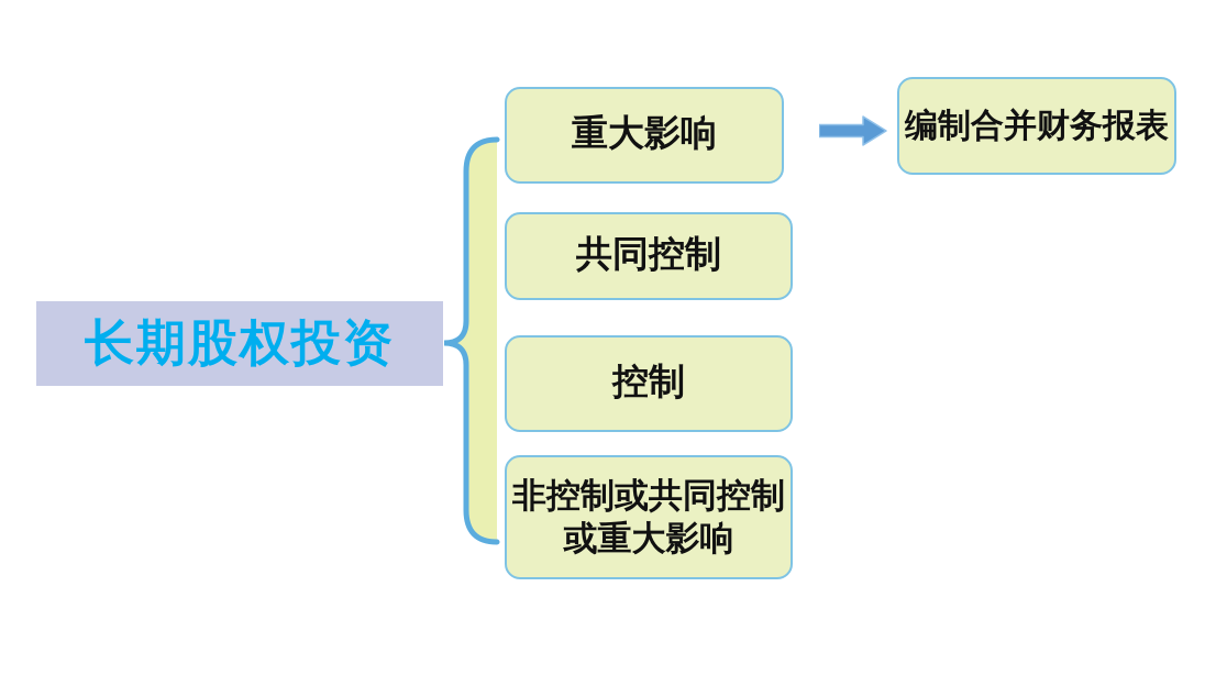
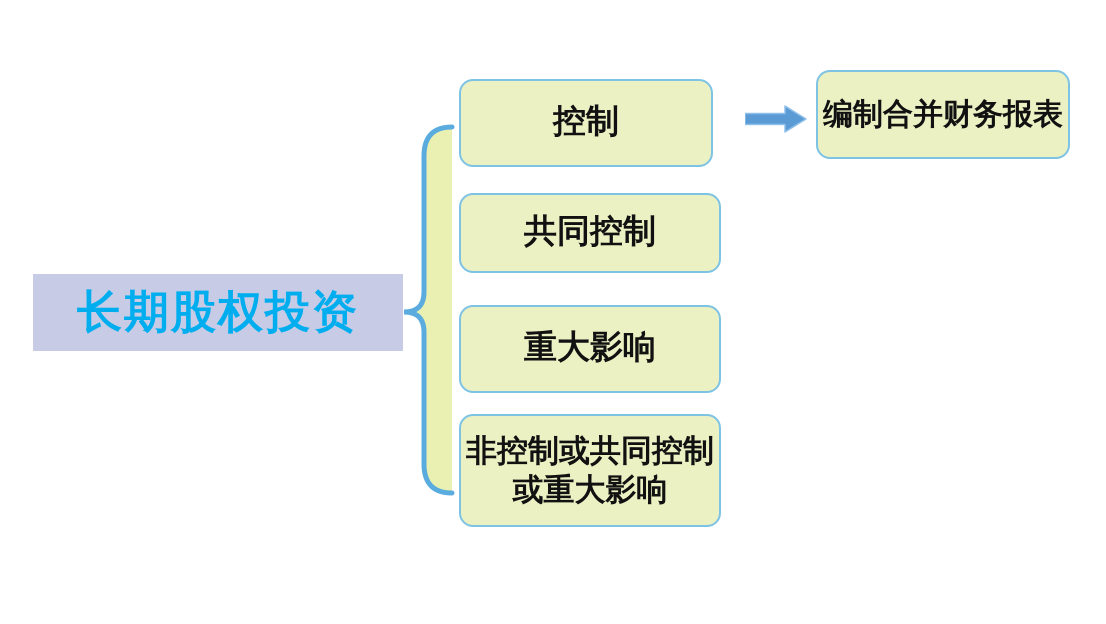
  长期股权投资
- 重大影响
+ 控制
  共同控制
- 控制
+ 重大影响
  非控制或共同控制
  或重大影响
  编制合并财务报表
